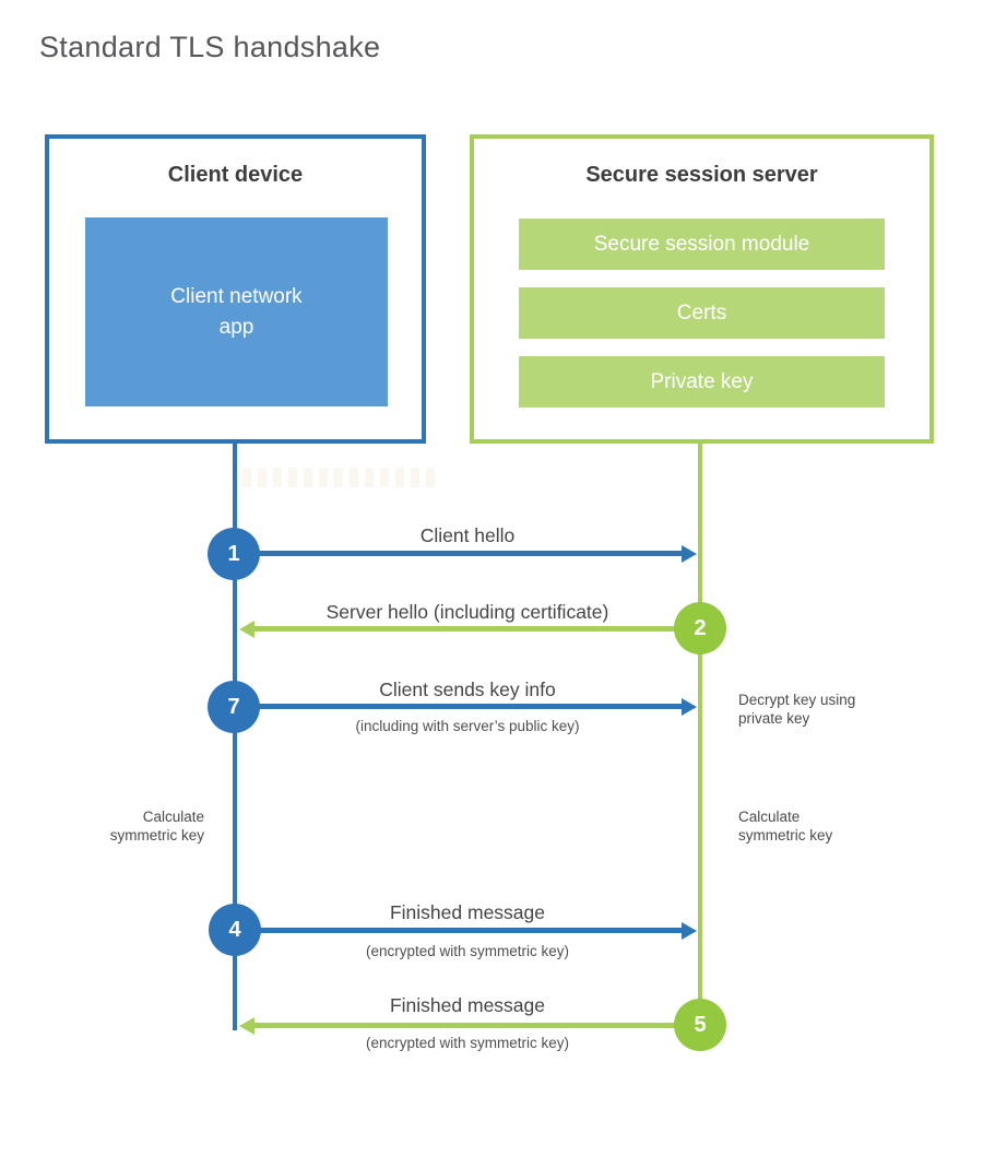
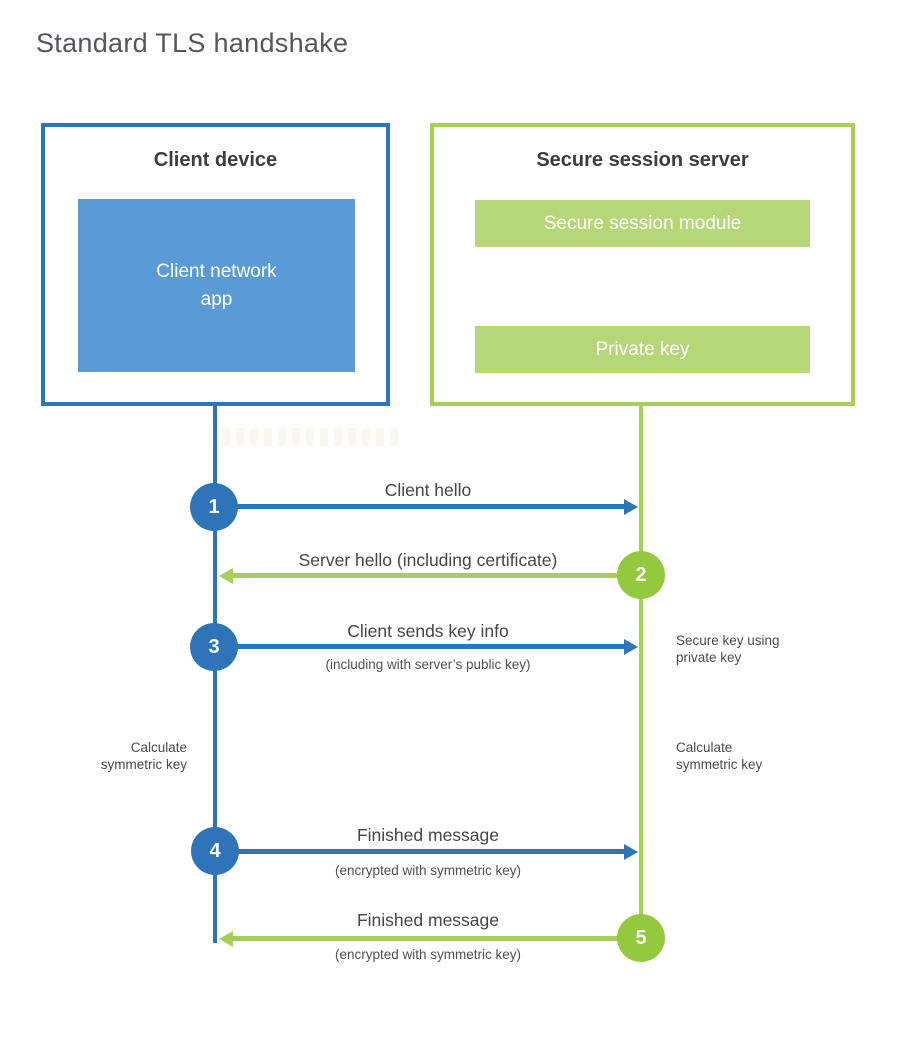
  Standard TLS handshake
  Client device
  Client network
  app
  Secure session server
  Secure session module
- Certs
  Private key
  Client hello
  1
  Server hello (including certificate)
  2
  Client sends key info
  (including with server’s public key)
- 7
+ 3
- Decrypt key using private key
+ Secure key using private key
  Calculate symmetric key
  Calculate symmetric key
  Finished message
  (encrypted with symmetric key)
  4
  Finished message
  (encrypted with symmetric key)
  5
